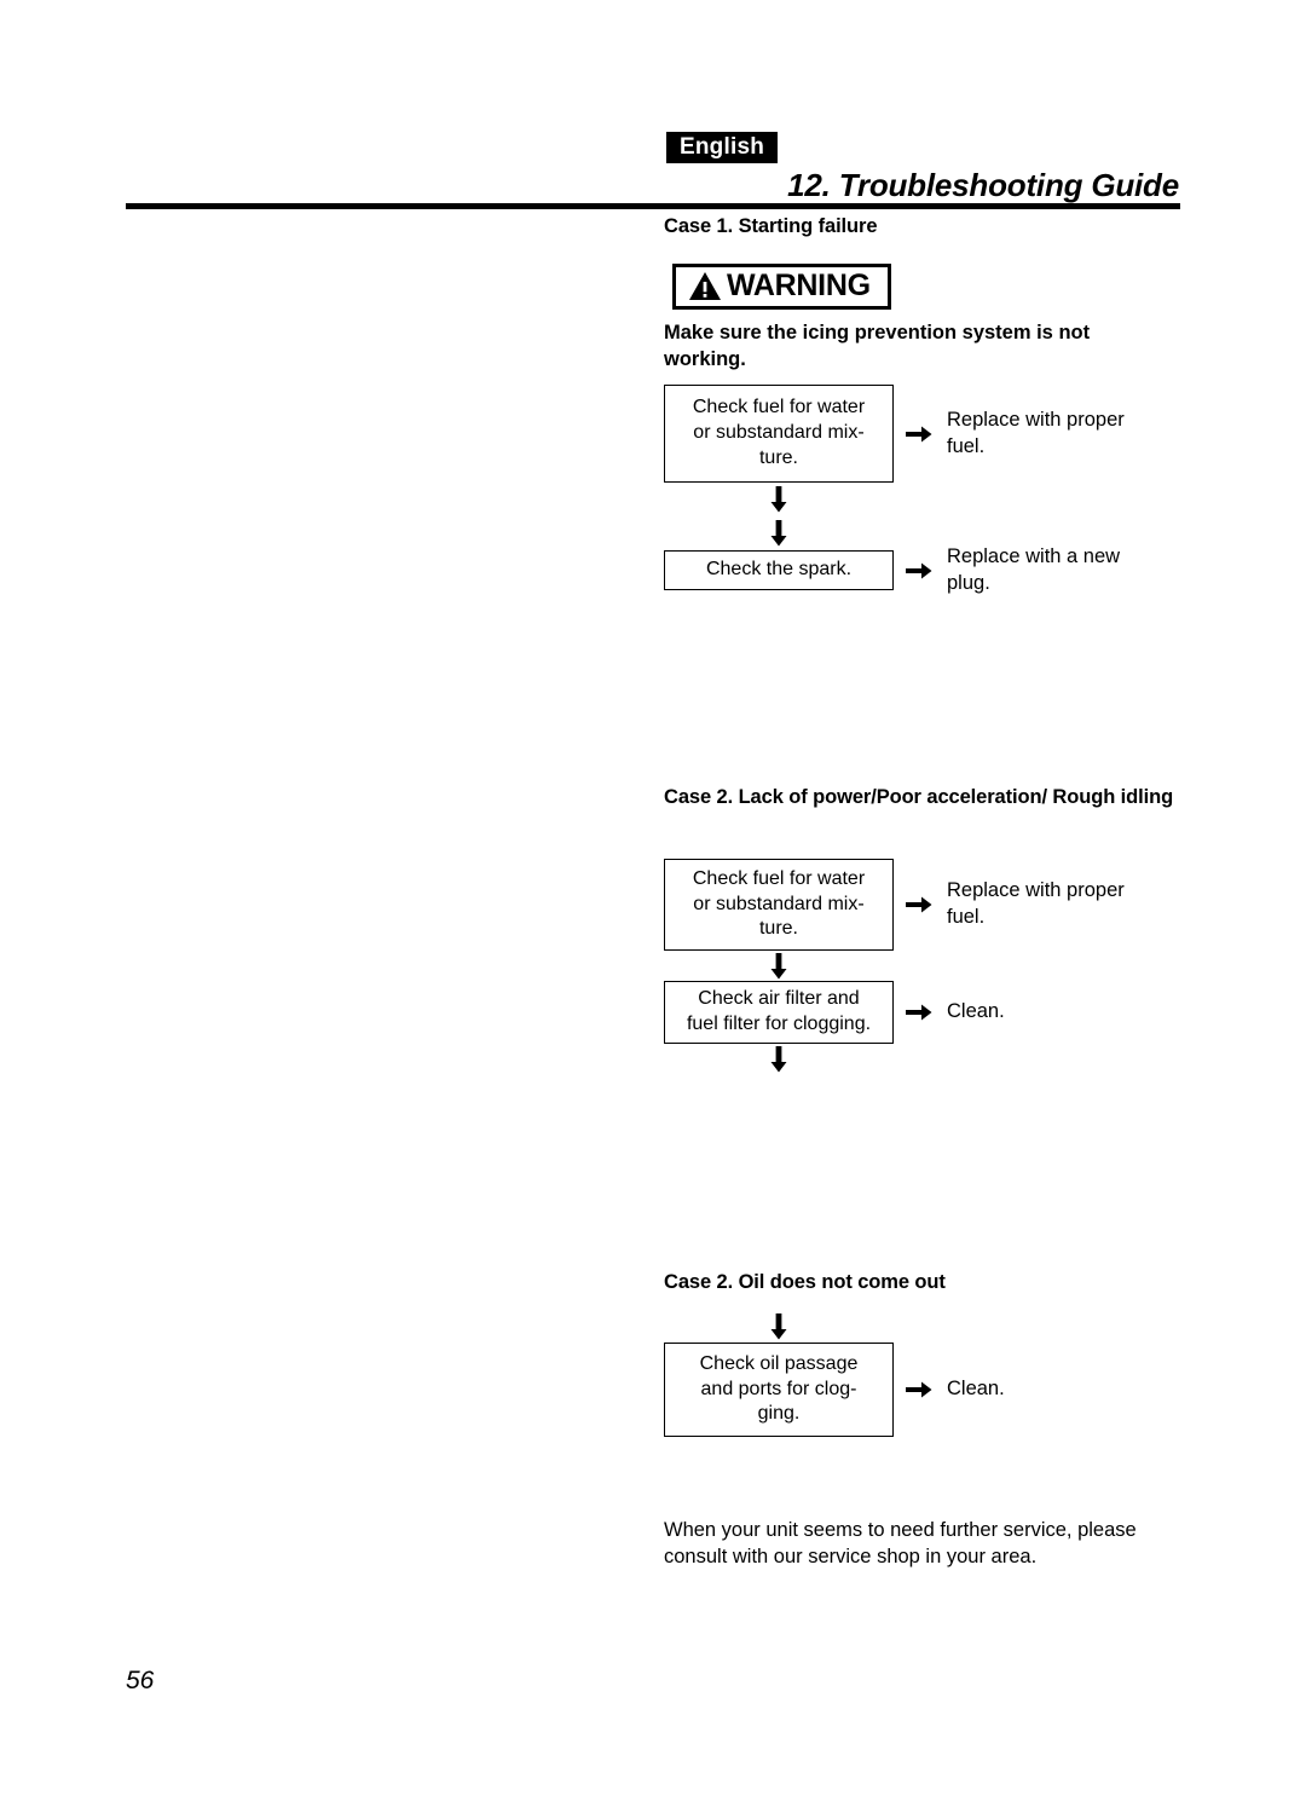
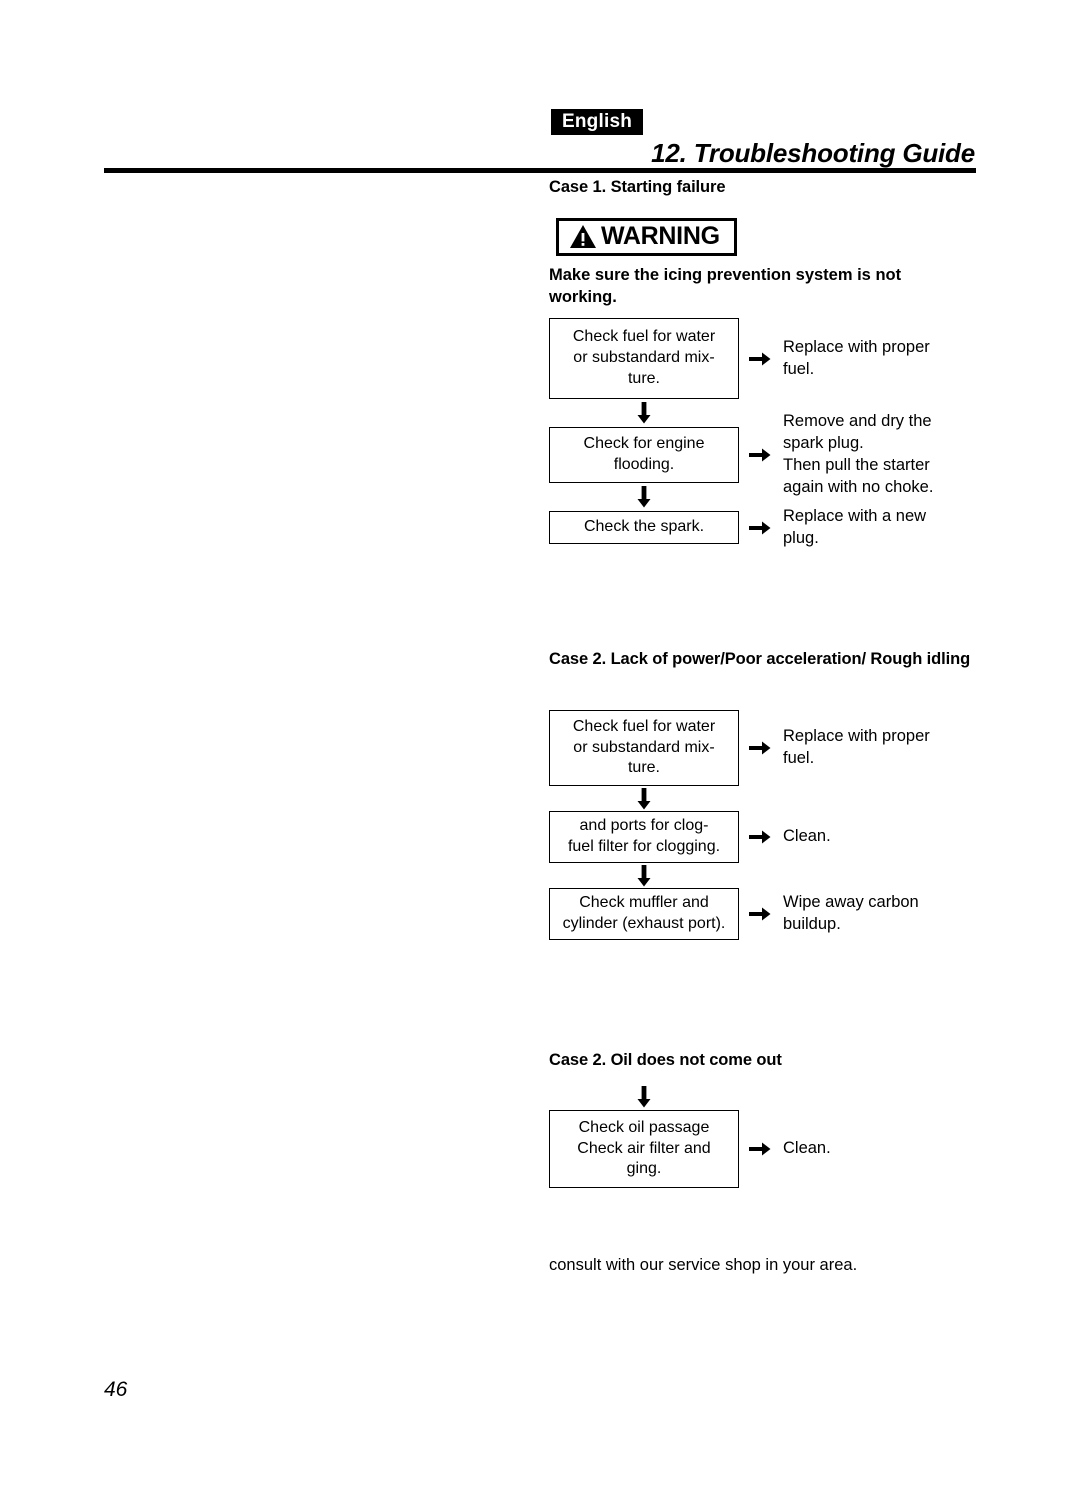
  English
  12. Troubleshooting Guide
  Case 1. Starting failure
  WARNING
  Make sure the icing prevention system is not
  working.
  Check fuel for water
  or substandard mix-
  ture.
  Replace with proper
  fuel.
+ Check for engine
+ flooding.
+ Remove and dry the
+ spark plug.
+ Then pull the starter
+ again with no choke.
  Check the spark.
  Replace with a new
  plug.
  Case 2. Lack of power/Poor acceleration/ Rough idling
  Check fuel for water
  or substandard mix-
  ture.
  Replace with proper
  fuel.
- Check air filter and
+ and ports for clog-
  fuel filter for clogging.
  Clean.
+ Check muffler and
+ cylinder (exhaust port).
+ Wipe away carbon
+ buildup.
  Case 2. Oil does not come out
  Check oil passage
- and ports for clog-
+ Check air filter and
  ging.
  Clean.
- When your unit seems to need further service, please
  consult with our service shop in your area.
- 56
+ 46
